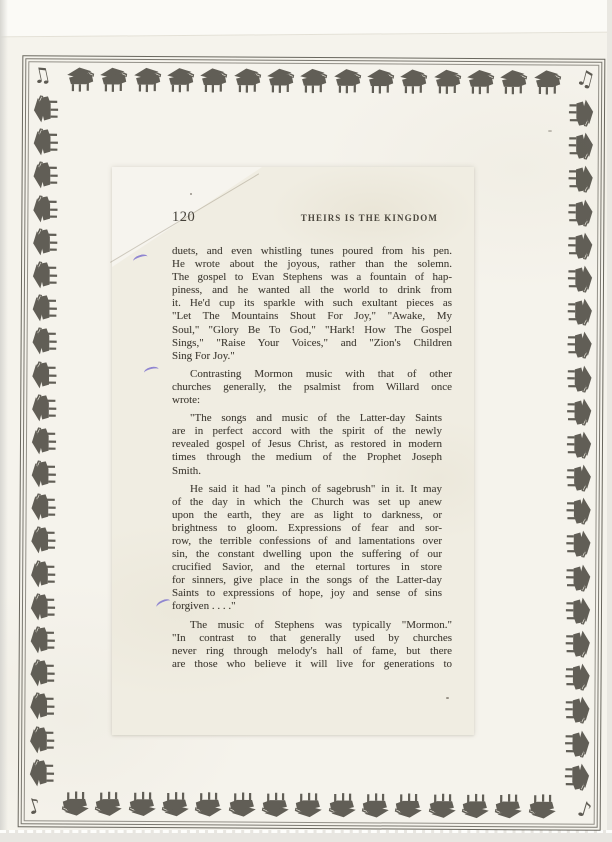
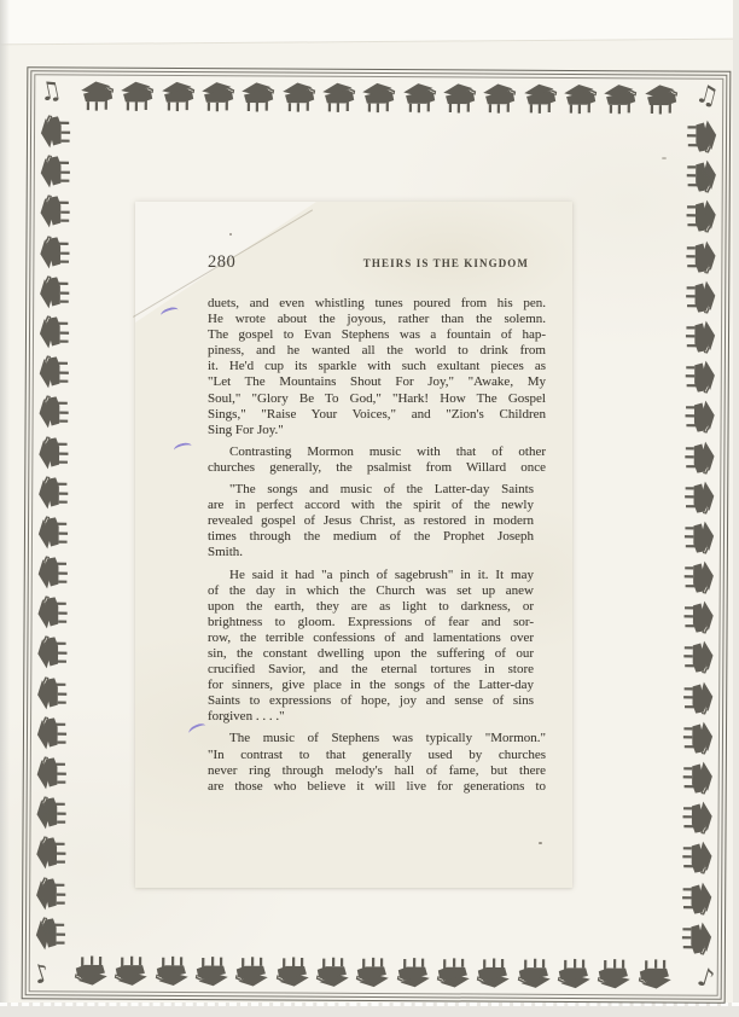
- 120
+ 280
  THEIRS IS THE KINGDOM
  duets, and even whistling tunes poured from his pen.
  He wrote about the joyous, rather than the solemn.
  The gospel to Evan Stephens was a fountain of hap-
  piness, and he wanted all the world to drink from
  it. He'd cup its sparkle with such exultant pieces as
  "Let The Mountains Shout For Joy," "Awake, My
  Soul," "Glory Be To God," "Hark! How The Gospel
  Sings," "Raise Your Voices," and "Zion's Children
  Sing For Joy."
  Contrasting Mormon music with that of other
  churches generally, the psalmist from Willard once
- wrote:
  "The songs and music of the Latter-day Saints
  are in perfect accord with the spirit of the newly
  revealed gospel of Jesus Christ, as restored in modern
  times through the medium of the Prophet Joseph
  Smith.
  He said it had "a pinch of sagebrush" in it. It may
  of the day in which the Church was set up anew
  upon the earth, they are as light to darkness, or
  brightness to gloom. Expressions of fear and sor-
  row, the terrible confessions of and lamentations over
  sin, the constant dwelling upon the suffering of our
  crucified Savior, and the eternal tortures in store
  for sinners, give place in the songs of the Latter-day
  Saints to expressions of hope, joy and sense of sins
  forgiven . . . ."
  The music of Stephens was typically "Mormon."
  "In contrast to that generally used by churches
  never ring through melody's hall of fame, but there
  are those who believe it will live for generations to
